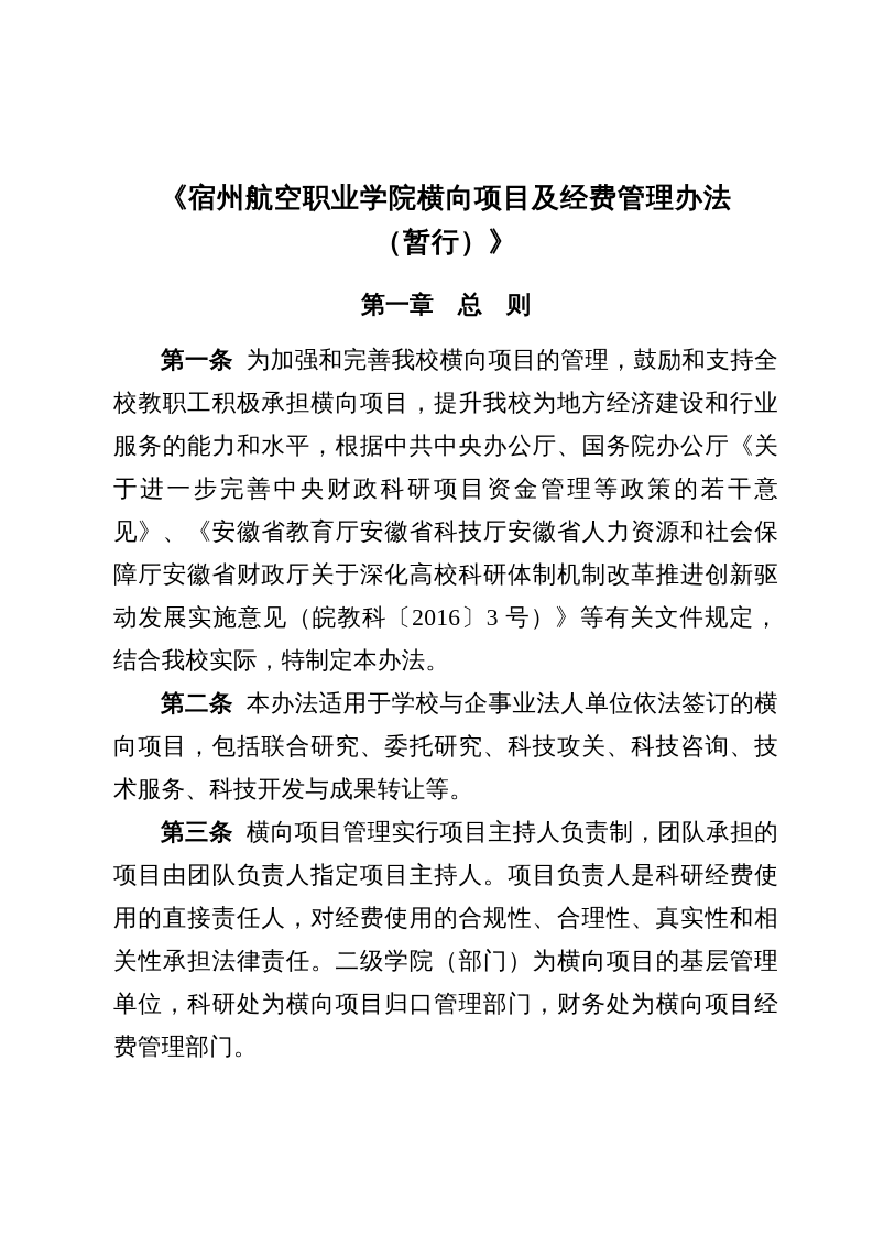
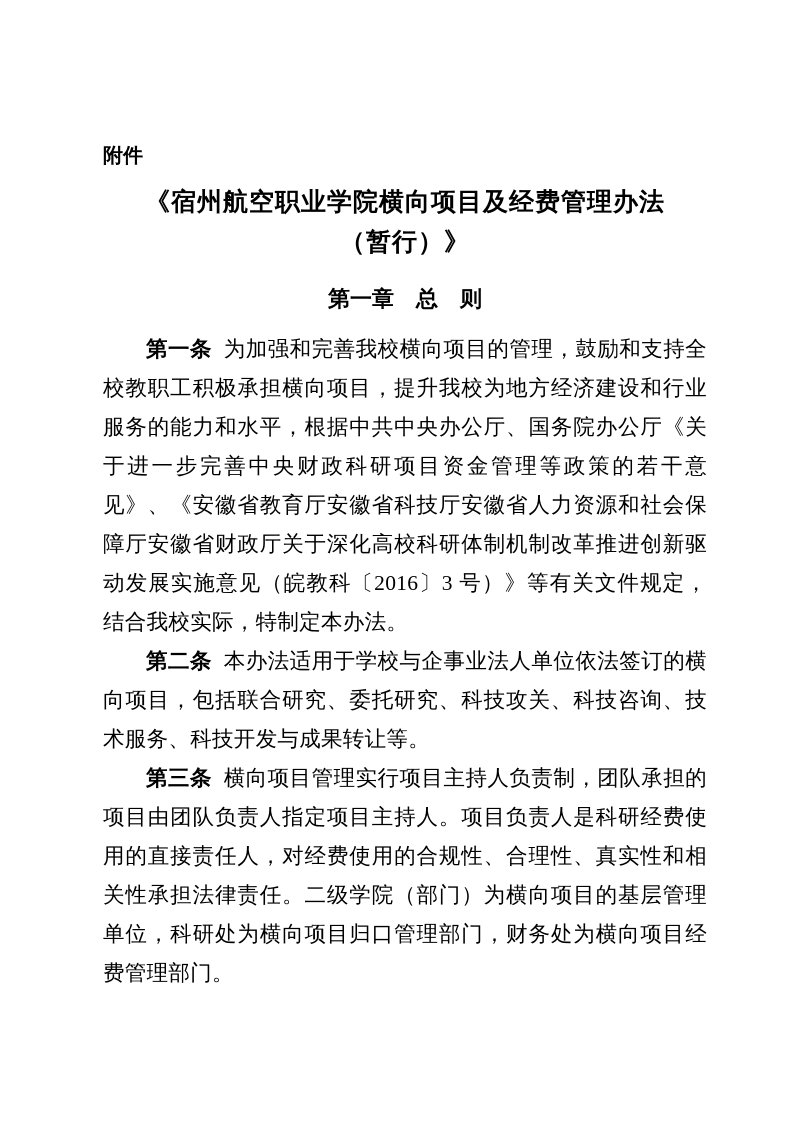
+ 附件
  《宿州航空职业学院横向项目及经费管理办法
  （暂行）》
  第一章 总 则
  第一条 为加强和完善我校横向项目的管理，鼓励和支持全校教职工积极承担横向项目，提升我校为地方经济建设和行业服务的能力和水平，根据中共中央办公厅、国务院办公厅《关于进一步完善中央财政科研项目资金管理等政策的若干意见》、《安徽省教育厅安徽省科技厅安徽省人力资源和社会保障厅安徽省财政厅关于深化高校科研体制机制改革推进创新驱动发展实施意见（皖教科〔2016〕3 号）》等有关文件规定，结合我校实际，特制定本办法。
  第二条 本办法适用于学校与企事业法人单位依法签订的横向项目，包括联合研究、委托研究、科技攻关、科技咨询、技术服务、科技开发与成果转让等。
  第三条 横向项目管理实行项目主持人负责制，团队承担的项目由团队负责人指定项目主持人。项目负责人是科研经费使用的直接责任人，对经费使用的合规性、合理性、真实性和相关性承担法律责任。二级学院（部门）为横向项目的基层管理单位，科研处为横向项目归口管理部门，财务处为横向项目经费管理部门。
